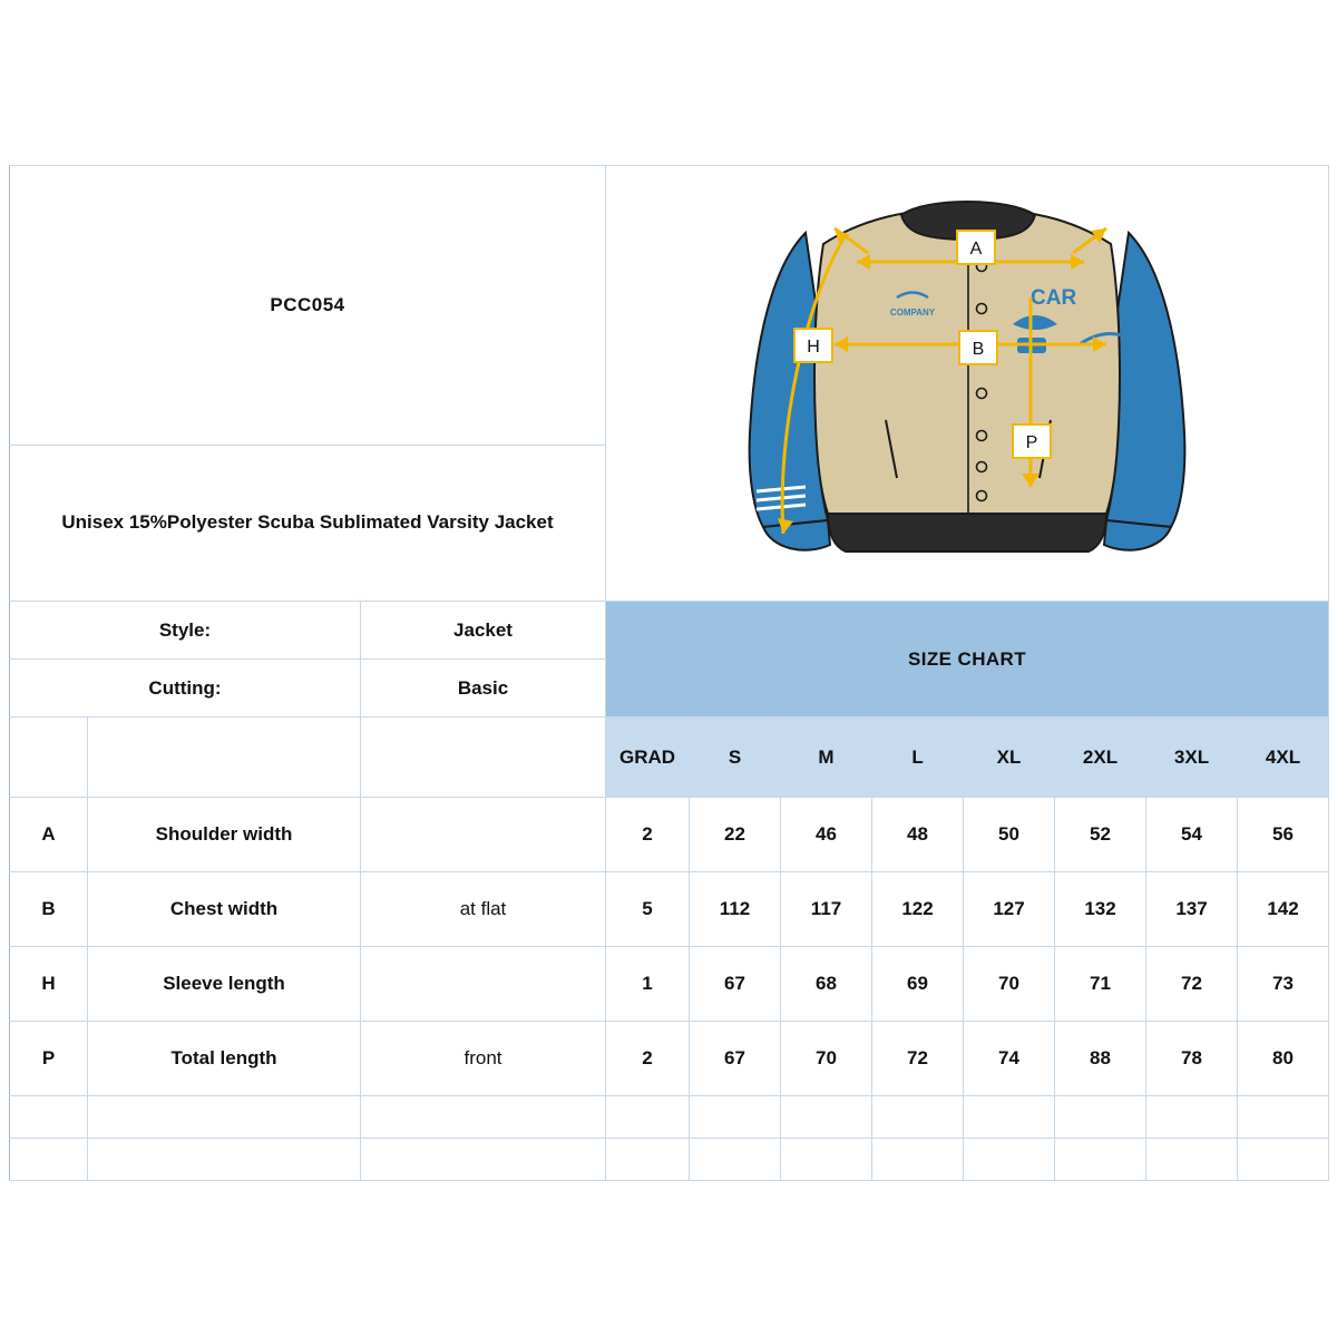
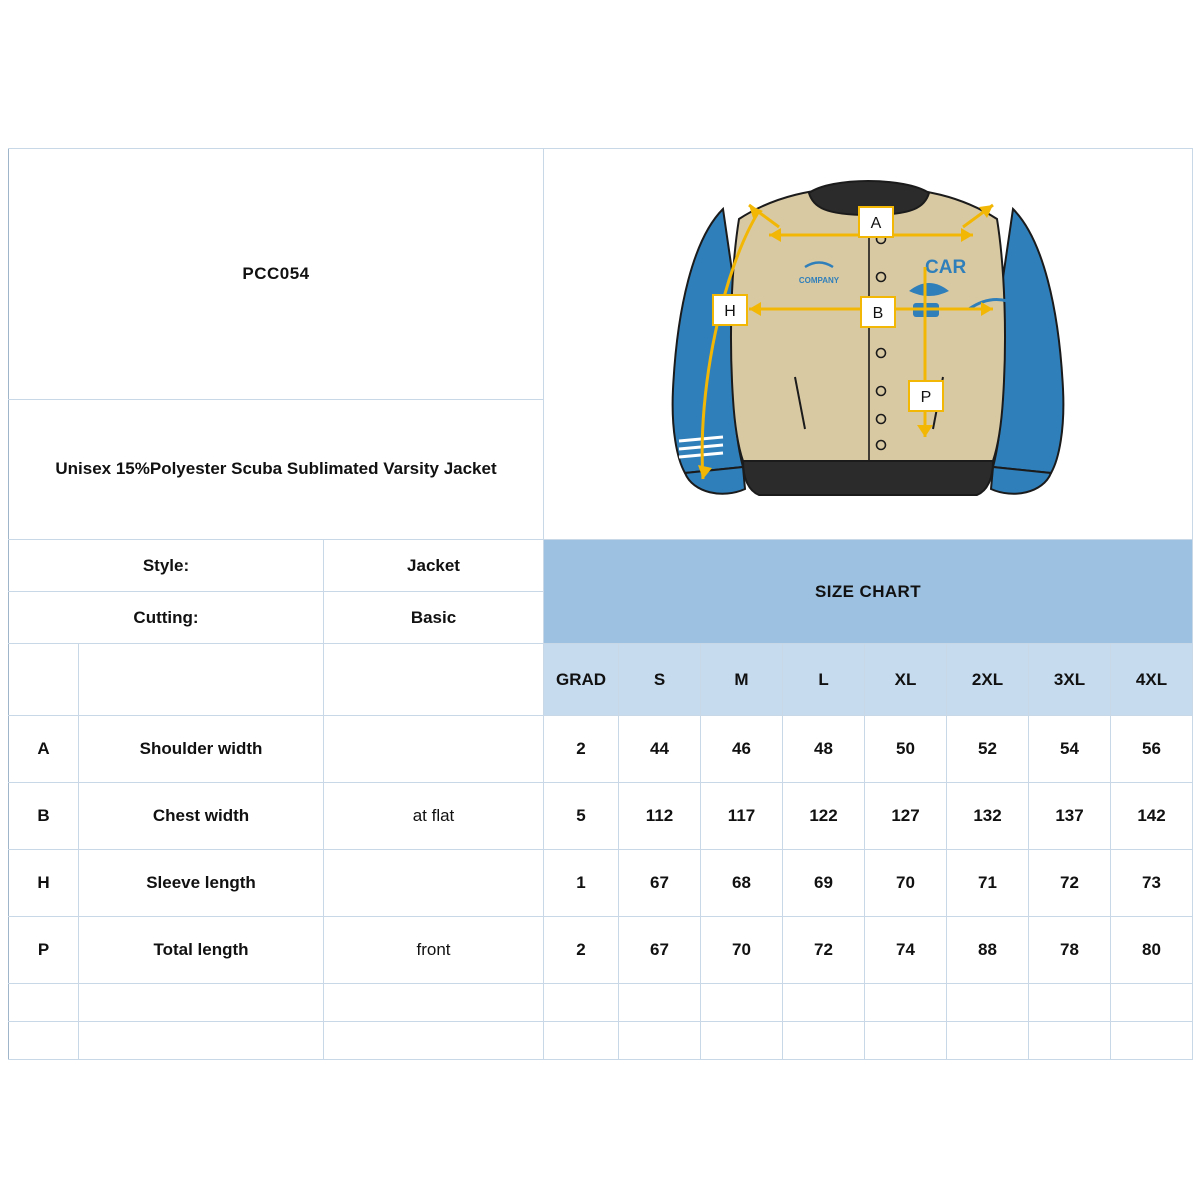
  PCC054	COMPANY CAR A H B P
  Unisex 15%Polyester Scuba Sublimated Varsity Jacket
  Style:	Jacket	SIZE CHART
  Cutting:	Basic
  			GRAD	S	M	L	XL	2XL	3XL	4XL
- A	Shoulder width		2	22	46	48	50	52	54	56
+ A	Shoulder width		2	44	46	48	50	52	54	56
  B	Chest width	at flat	5	112	117	122	127	132	137	142
  H	Sleeve length		1	67	68	69	70	71	72	73
  P	Total length	front	2	67	70	72	74	88	78	80
